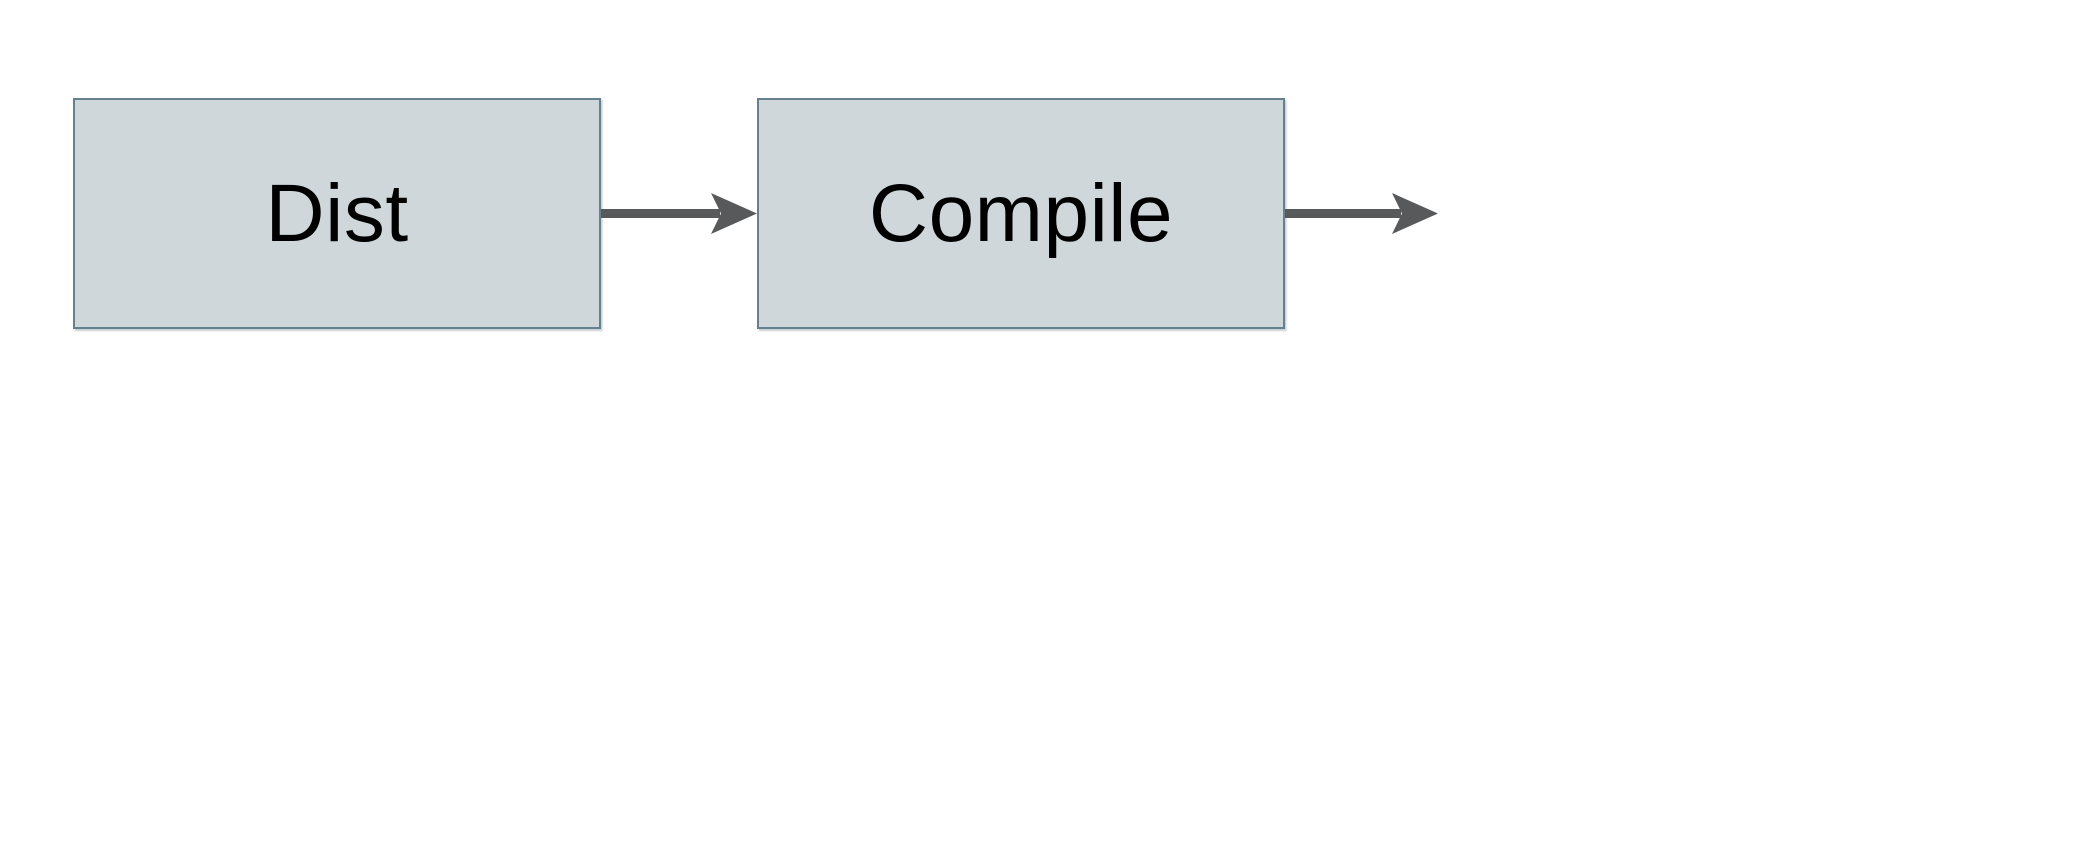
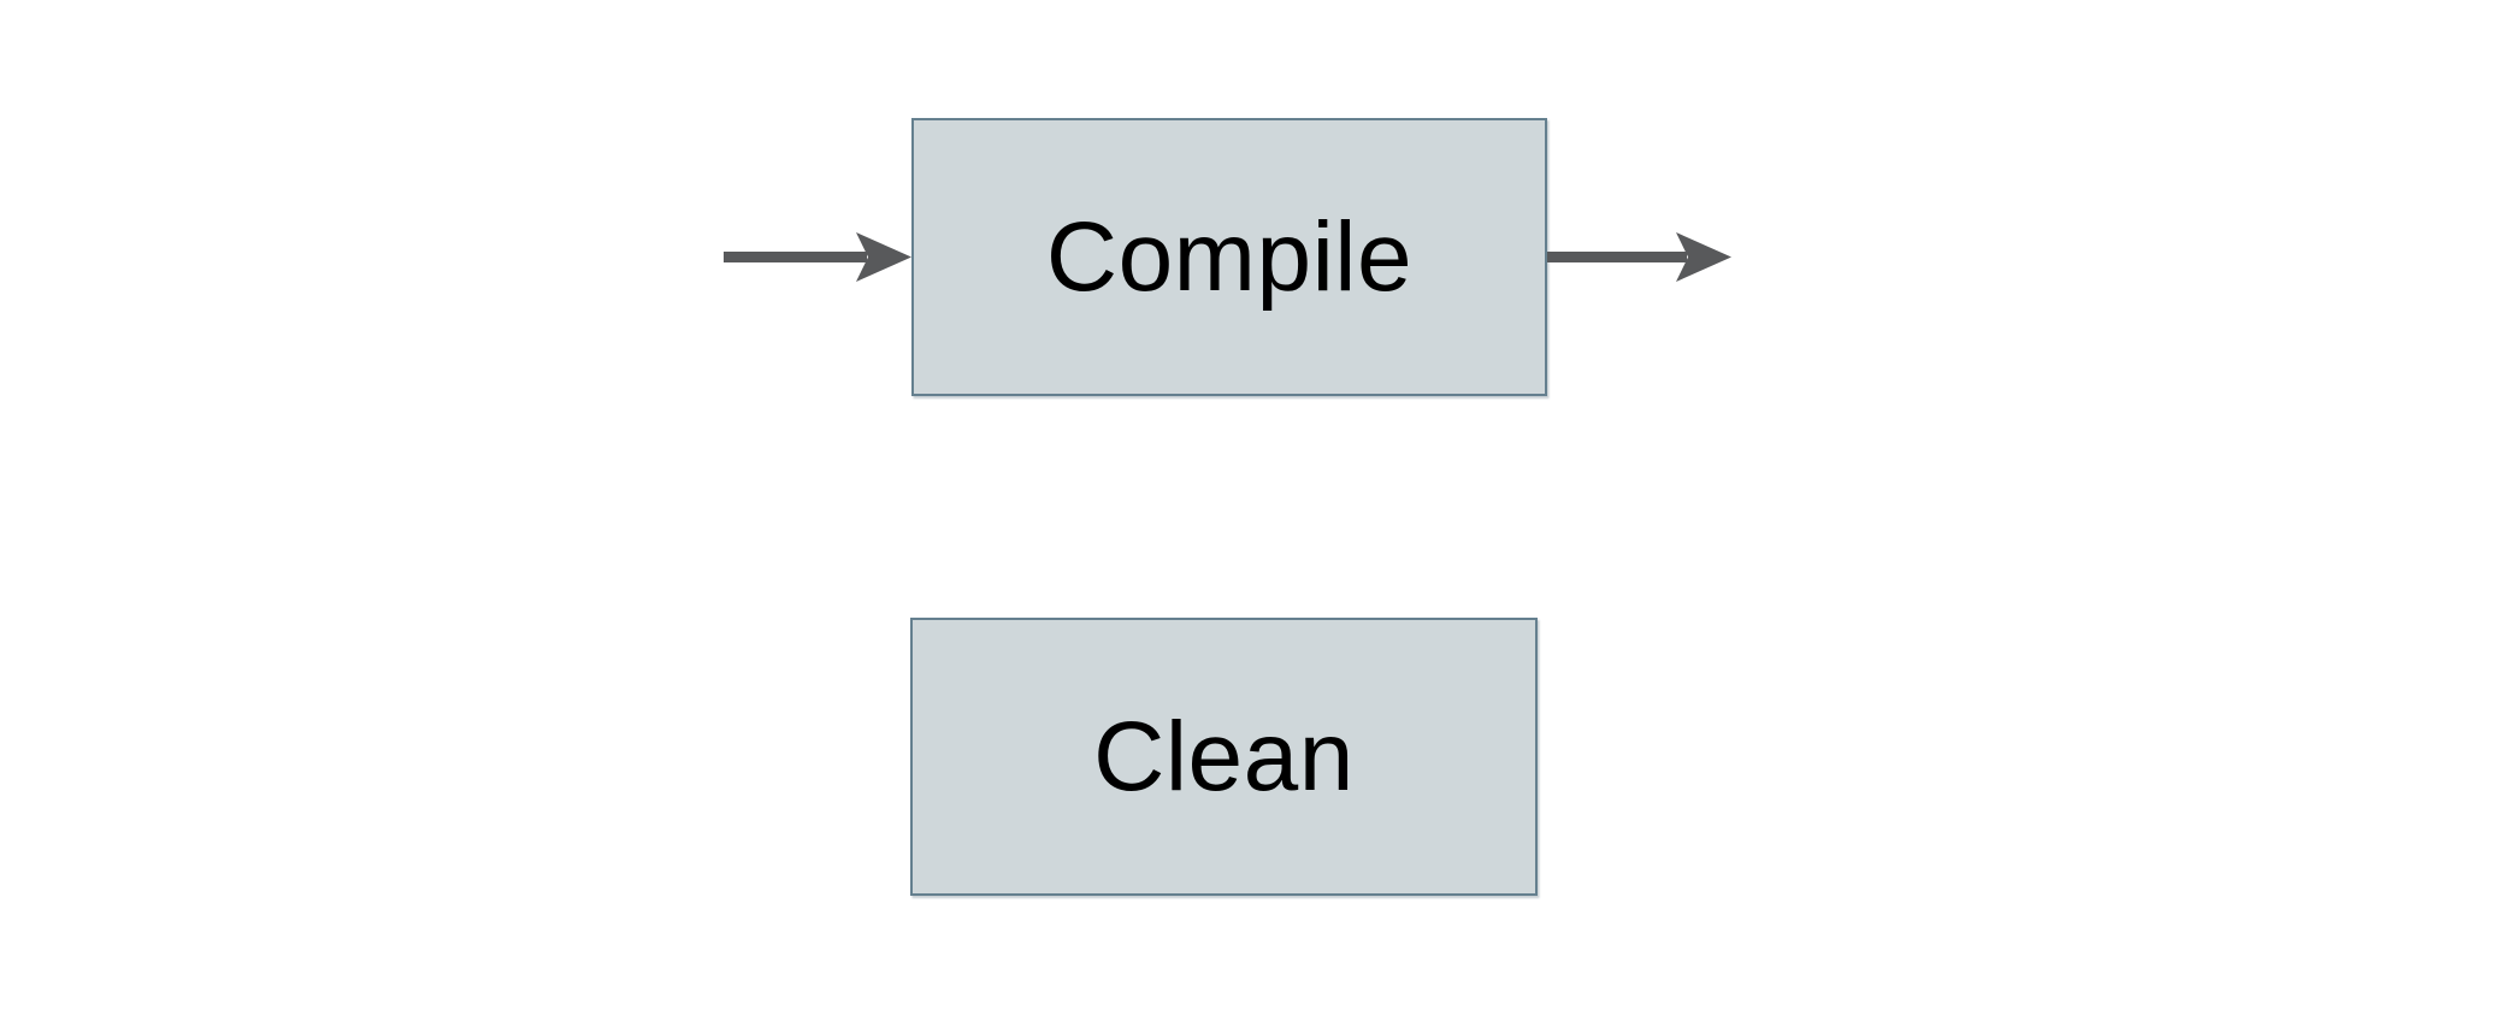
- Dist
  Compile
+ Clean
